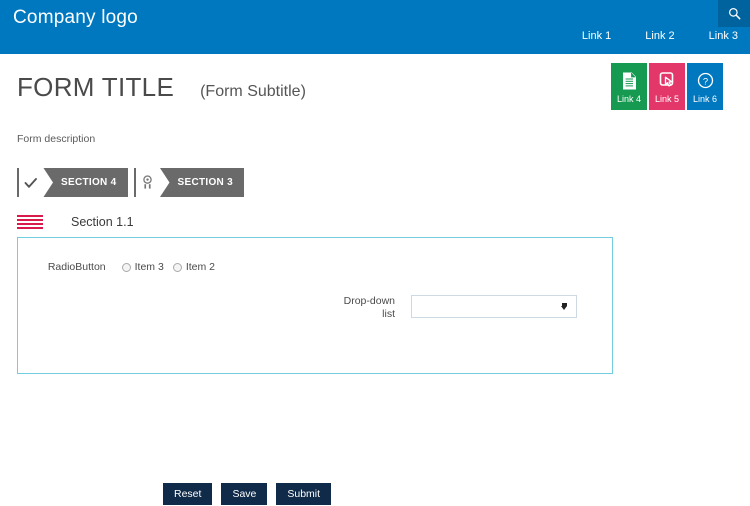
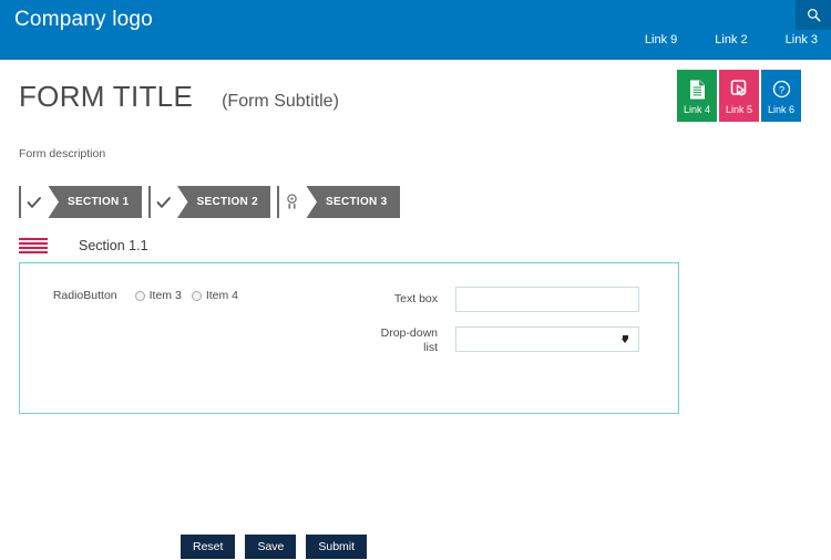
  Company logo
- Link 1
+ Link 9
  Link 2
  Link 3
  FORM TITLE
  (Form Subtitle)
  Form description
  Link 4
  Link 5
  ?
  Link 6
+ SECTION 1
- SECTION 4
+ SECTION 2
  SECTION 3
  Section 1.1
  RadioButton
  Item 3
- Item 2
+ Item 4
+ Text box
  Drop-down
  list
  Reset
  Save
  Submit
